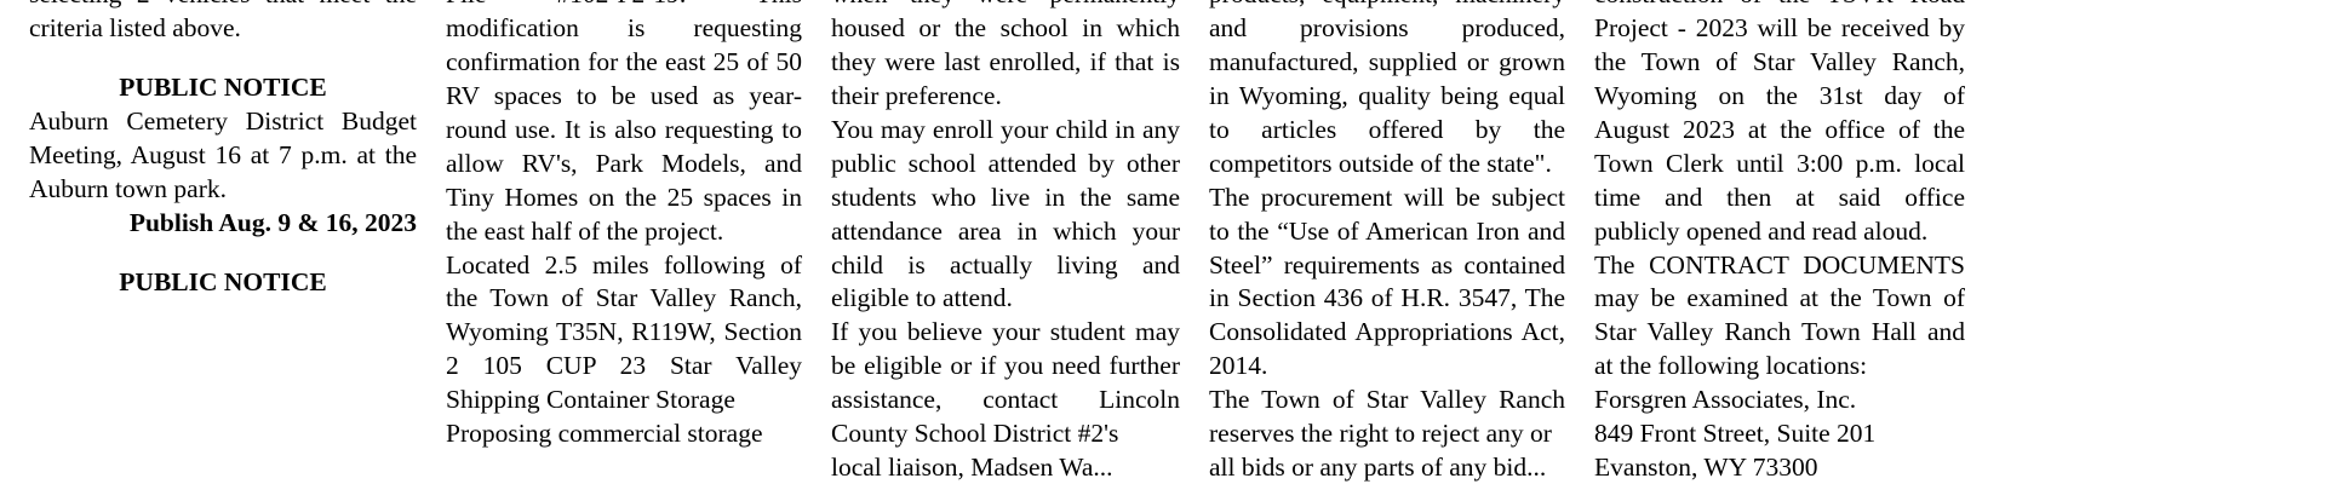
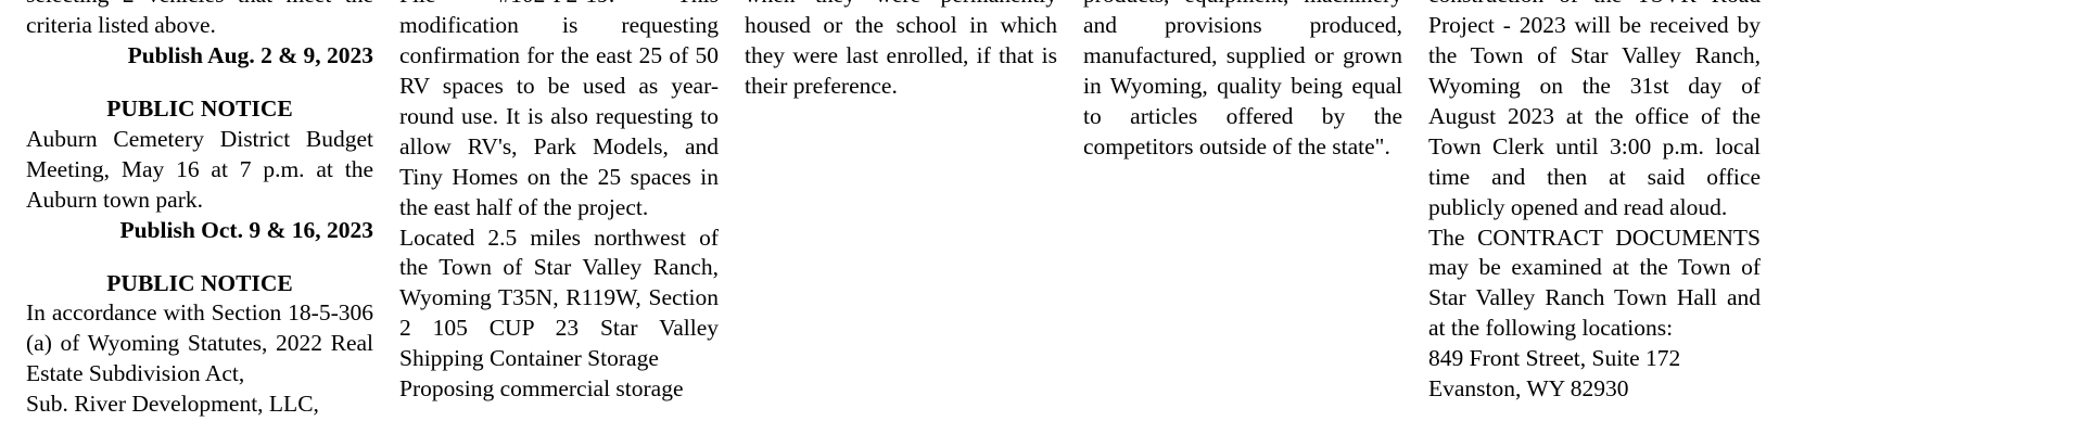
+ Publish Aug. 2 & 9, 2023
  PUBLIC NOTICE
- Auburn Cemetery District Budget Meeting, August 16 at 7 p.m. at the Auburn town park.
+ Auburn Cemetery District Budget Meeting, May 16 at 7 p.m. at the Auburn town park.
- Publish Aug. 9 & 16, 2023
+ Publish Oct. 9 & 16, 2023
  PUBLIC NOTICE
+ In accordance with Section 18-5-306 (a) of Wyoming Statutes, 2022 Real Estate Subdivision Act,
+ Sub. River Development, LLC,
  modification is requesting confirmation for the east 25 of 50 RV spaces to be used as year-round use. It is also requesting to allow RV's, Park Models, and Tiny Homes on the 25 spaces in the east half of the project.
- Located 2.5 miles following of the Town of Star Valley Ranch, Wyoming T35N, R119W, Section 2 105 CUP 23 Star Valley Shipping Container Storage
+ Located 2.5 miles northwest of the Town of Star Valley Ranch, Wyoming T35N, R119W, Section 2 105 CUP 23 Star Valley Shipping Container Storage
  Proposing commercial storage
  housed or the school in which they were last enrolled, if that is their preference.
- You may enroll your child in any public school attended by other students who live in the same attendance area in which your child is actually living and eligible to attend.
- If you believe your student may be eligible or if you need further assistance, contact Lincoln County School District #2's
- local liaison, Madsen Wa...
  and provisions produced, manufactured, supplied or grown in Wyoming, quality being equal to articles offered by the competitors outside of the state".
- The procurement will be subject to the “Use of American Iron and Steel” requirements as contained in Section 436 of H.R. 3547, The Consolidated Appropriations Act, 2014.
- The Town of Star Valley Ranch reserves the right to reject any or
- all bids or any parts of any bid...
  Project - 2023 will be received by the Town of Star Valley Ranch, Wyoming on the 31st day of August 2023 at the office of the Town Clerk until 3:00 p.m. local time and then at said office publicly opened and read aloud.
  The CONTRACT DOCUMENTS may be examined at the Town of Star Valley Ranch Town Hall and at the following locations:
- Forsgren Associates, Inc.
- 849 Front Street, Suite 201
+ 849 Front Street, Suite 172
- Evanston, WY 73300
+ Evanston, WY 82930
